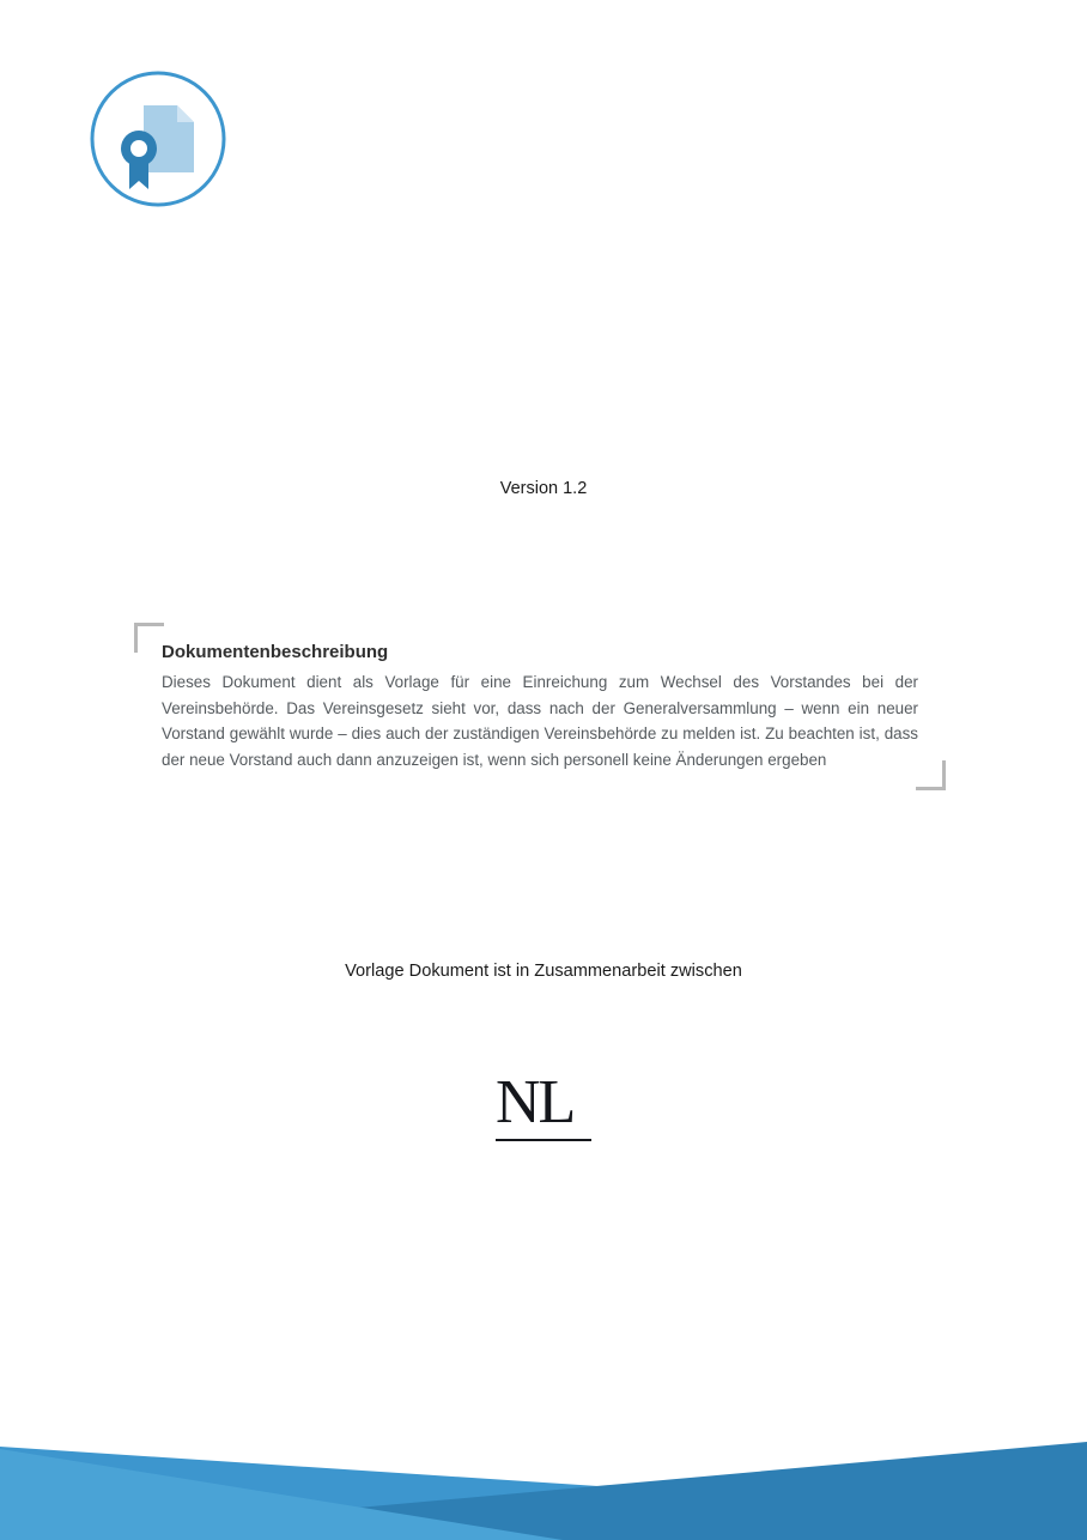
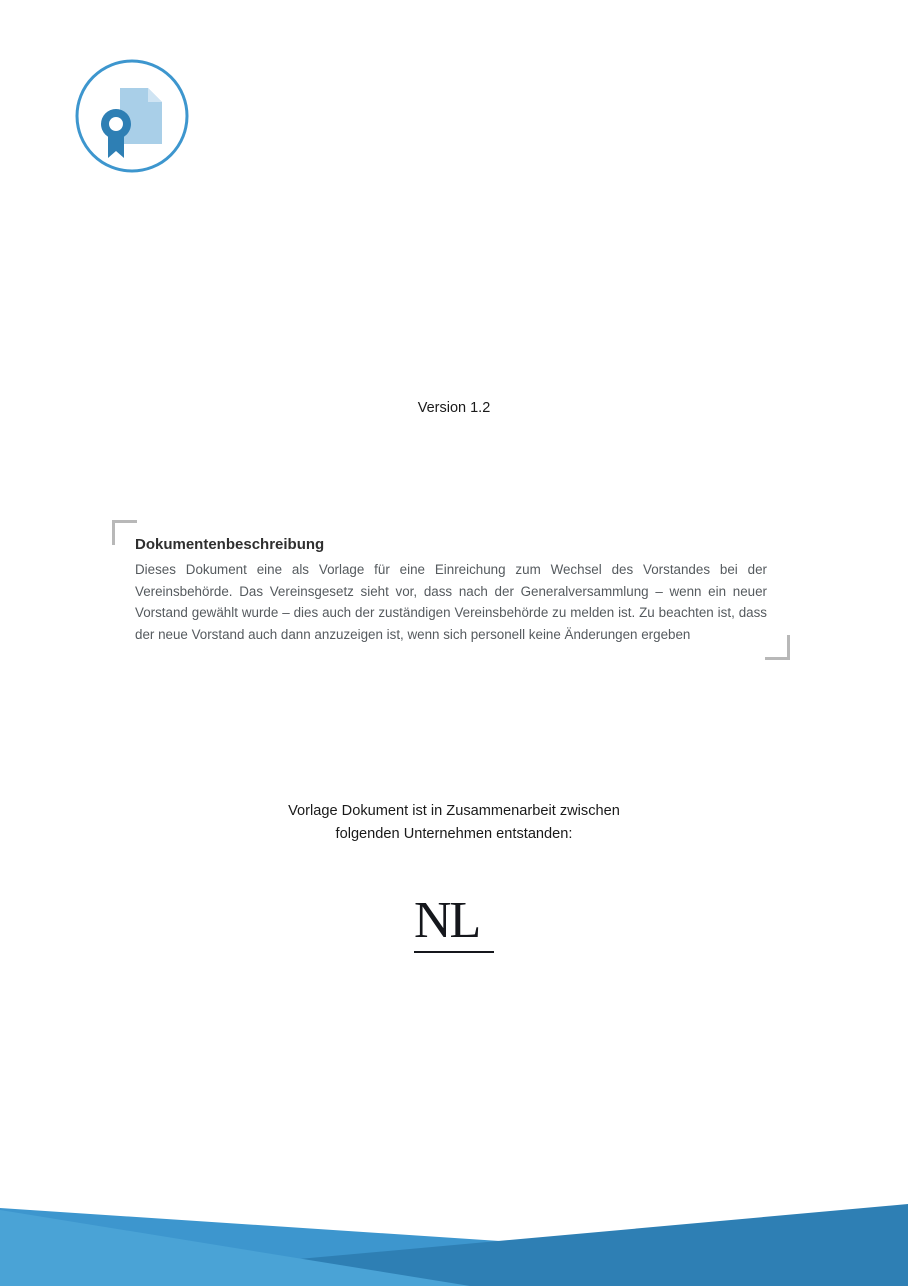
  Version 1.2
  Dokumentenbeschreibung
- Dieses Dokument dient als Vorlage für eine Einreichung zum Wechsel des Vorstandes bei der Vereinsbehörde. Das Vereinsgesetz sieht vor, dass nach der Generalversammlung – wenn ein neuer Vorstand gewählt wurde – dies auch der zuständigen Vereinsbehörde zu melden ist. Zu beachten ist, dass der neue Vorstand auch dann anzuzeigen ist, wenn sich personell keine Änderungen ergeben
+ Dieses Dokument eine als Vorlage für eine Einreichung zum Wechsel des Vorstandes bei der Vereinsbehörde. Das Vereinsgesetz sieht vor, dass nach der Generalversammlung – wenn ein neuer Vorstand gewählt wurde – dies auch der zuständigen Vereinsbehörde zu melden ist. Zu beachten ist, dass der neue Vorstand auch dann anzuzeigen ist, wenn sich personell keine Änderungen ergeben
  Vorlage Dokument ist in Zusammenarbeit zwischen
+ folgenden Unternehmen entstanden:
  NL
